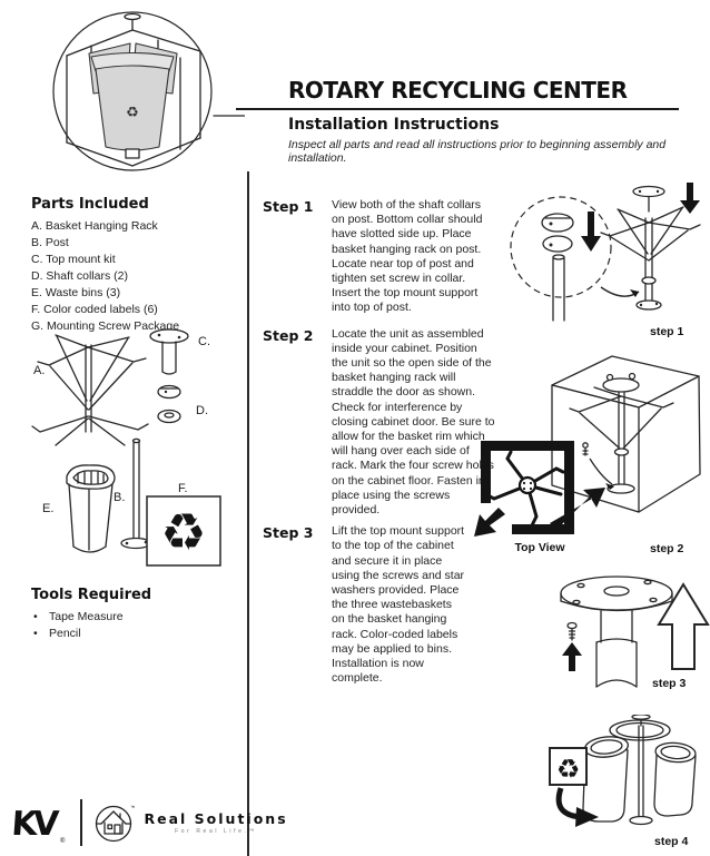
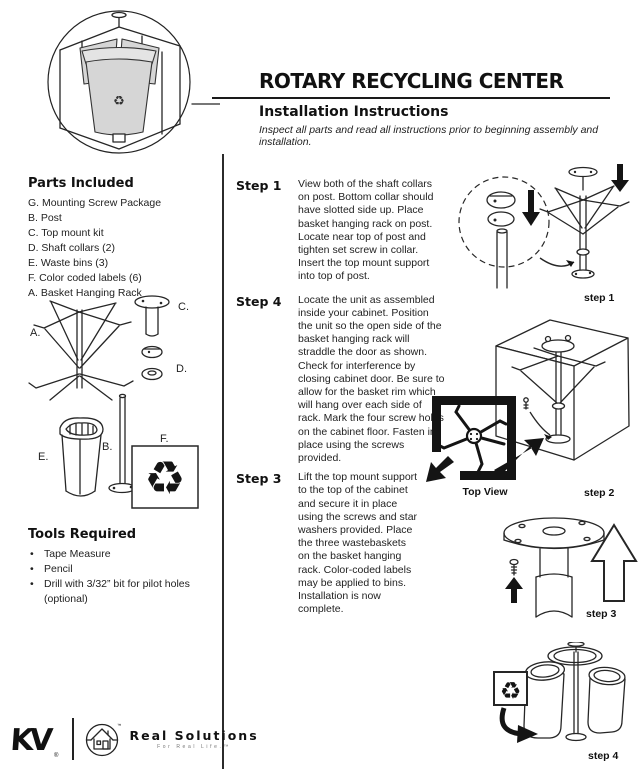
  ♻
  ROTARY RECYCLING CENTER
  Installation Instructions
  Inspect all parts and read all instructions prior to beginning assembly and installation.
  Parts Included
- A. Basket Hanging Rack
+ G. Mounting Screw Package
  B. Post
  C. Top mount kit
  D. Shaft collars (2)
  E. Waste bins (3)
  F. Color coded labels (6)
- G. Mounting Screw Package
+ A. Basket Hanging Rack
  C.
  A.
  D.
  B.
  E.
  ♻
  F.
  Tools Required
  Tape Measure
  Pencil
+ Drill with 3/32” bit for pilot holes (optional)
  Real Solutions
  Step 1
  View both of the shaft collars on post. Bottom collar should have slotted side up. Place basket hanging rack on post. Locate near top of post and tighten set screw in collar. Insert the top mount support into top of post.
- Step 2
+ Step 4
  Locate the unit as assembled inside your cabinet. Position the unit so the open side of the basket hanging rack will straddle the door as shown. Check for interference by closing cabinet door. Be sure to allow for the basket rim which will hang over each side of rack. Mark the four screw hols on the cabinet floor. Fasten i place using the screws provided.
  Step 3
  Lift the top mount support to the top of the cabinet and secure it in place using the screws and star washers provided. Place the three wastebaskets on the basket hanging rack. Color-coded labels may be applied to bins. Installation is now complete.
  step 1
  step 2
  Top View
  step 3
  ♻
  step 4
